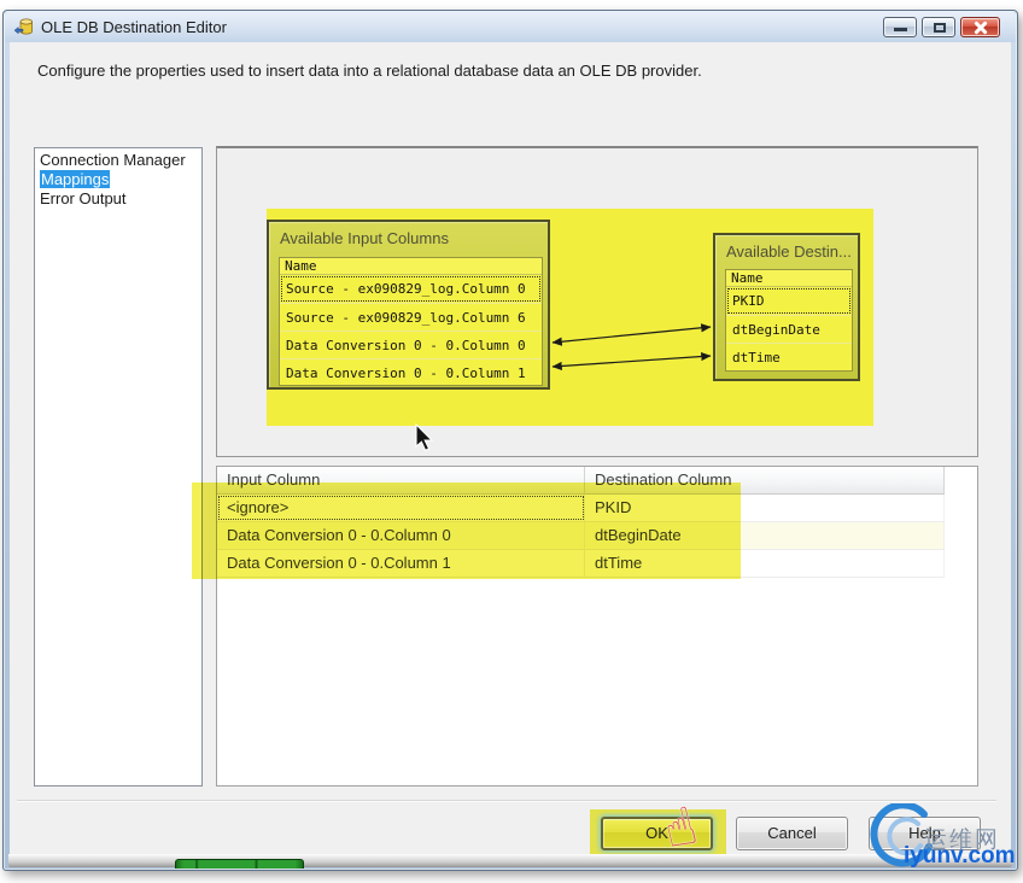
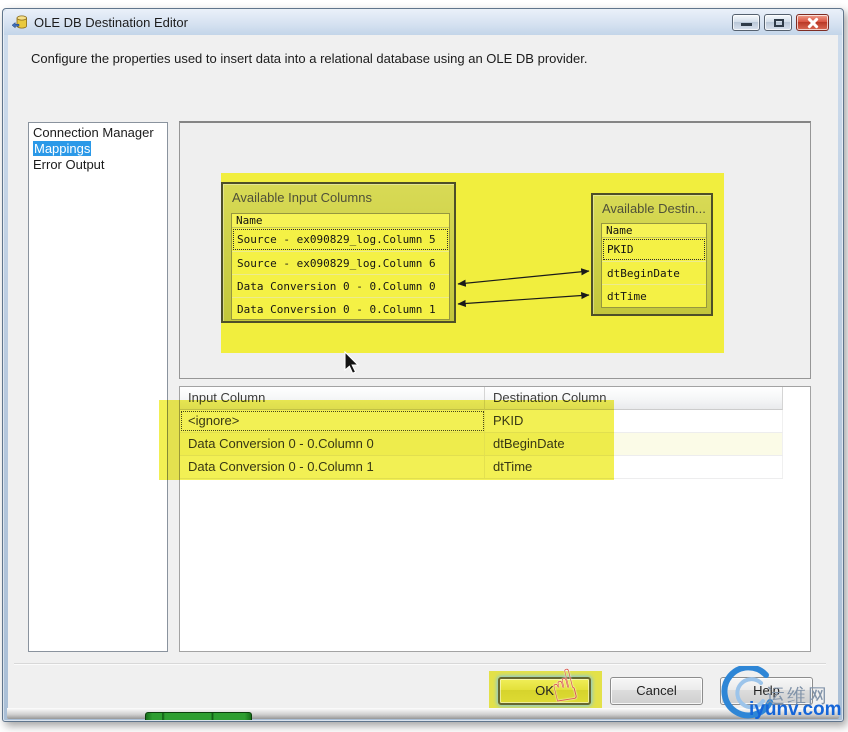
  OLE DB Destination Editor
- Configure the properties used to insert data into a relational database data an OLE DB provider.
+ Configure the properties used to insert data into a relational database using an OLE DB provider.
  Connection Manager
  Mappings
  Error Output
  Available Input Columns
  Name
- Source - ex090829_log.Column 0
+ Source - ex090829_log.Column 5
  Source - ex090829_log.Column 6
  Data Conversion 0 - 0.Column 0
  Data Conversion 0 - 0.Column 1
  Available Destin...
  Name
  PKID
  dtBeginDate
  dtTime
  Input Column
  Destination Column
  <ignore>
  PKID
  Data Conversion 0 - 0.Column 0
  dtBeginDate
  Data Conversion 0 - 0.Column 1
  dtTime
  OK
  Cancel
  Help
  运维网
  iyunv.com
